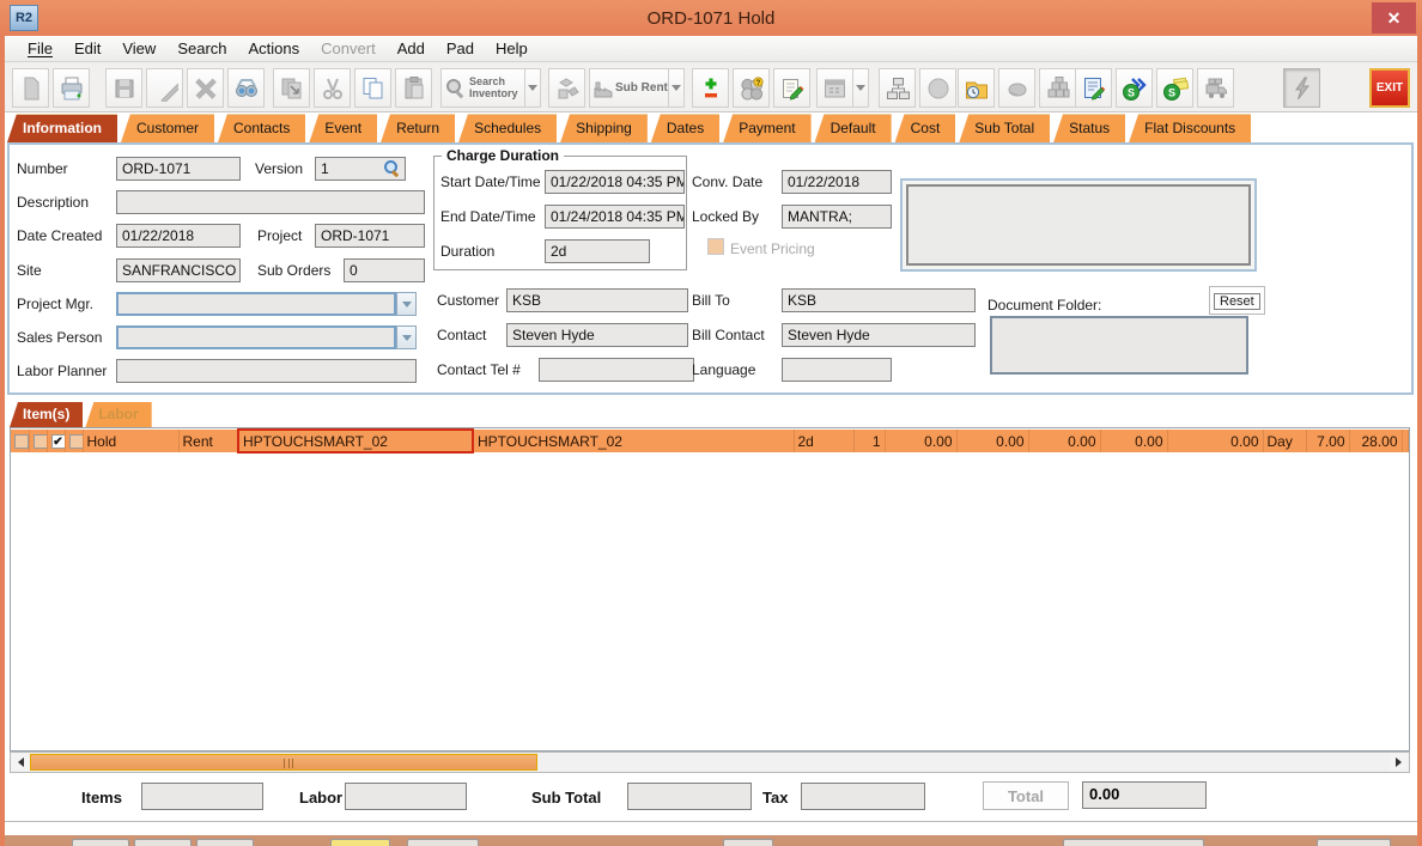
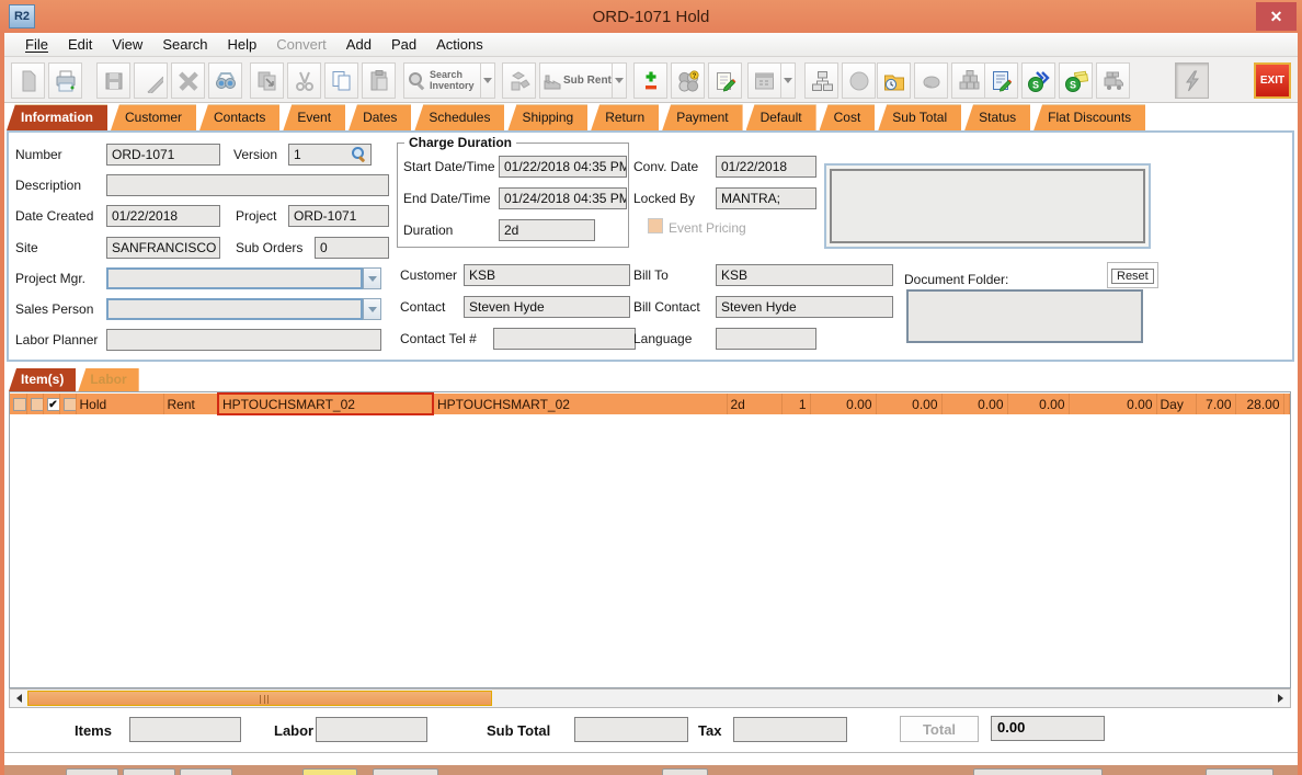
  R2
  ORD-1071 Hold
  ✕
  File
  Edit
  View
  Search
- Actions
+ Help
  Convert
  Add
  Pad
- Help
+ Actions
  Search Inventory
  Sub Rent
  S
  S
  EXIT
  Information
  Customer
  Contacts
  Event
- Return
+ Dates
  Schedules
  Shipping
- Dates
+ Return
  Payment
  Default
  Cost
  Sub Total
  Status
  Flat Discounts
  Number
  ORD-1071
  Version
  1
  Description
  Date Created
  01/22/2018
  Project
  ORD-1071
  Site
  SANFRANCISCO
  Sub Orders
  0
  Project Mgr.
  Sales Person
  Labor Planner
  Charge Duration
  Start Date/Time
  01/22/2018 04:35 PM
  End Date/Time
  01/24/2018 04:35 PM
  Duration
  2d
  Conv. Date
  01/22/2018
  Locked By
  MANTRA;
  Event Pricing
  Customer
  KSB
  Bill To
  KSB
  Contact
  Steven Hyde
  Bill Contact
  Steven Hyde
  Contact Tel #
  Language
  Document Folder:
  Reset
  Item(s)
  Labor
  				Hold	Rent	HPTOUCHSMART_02	HPTOUCHSMART_02	2d	1	0.00	0.00	0.00	0.00	0.00	Day	7.00	28.00
  Items
  Labor
  Sub Total
  Tax
  Total
  0.00
